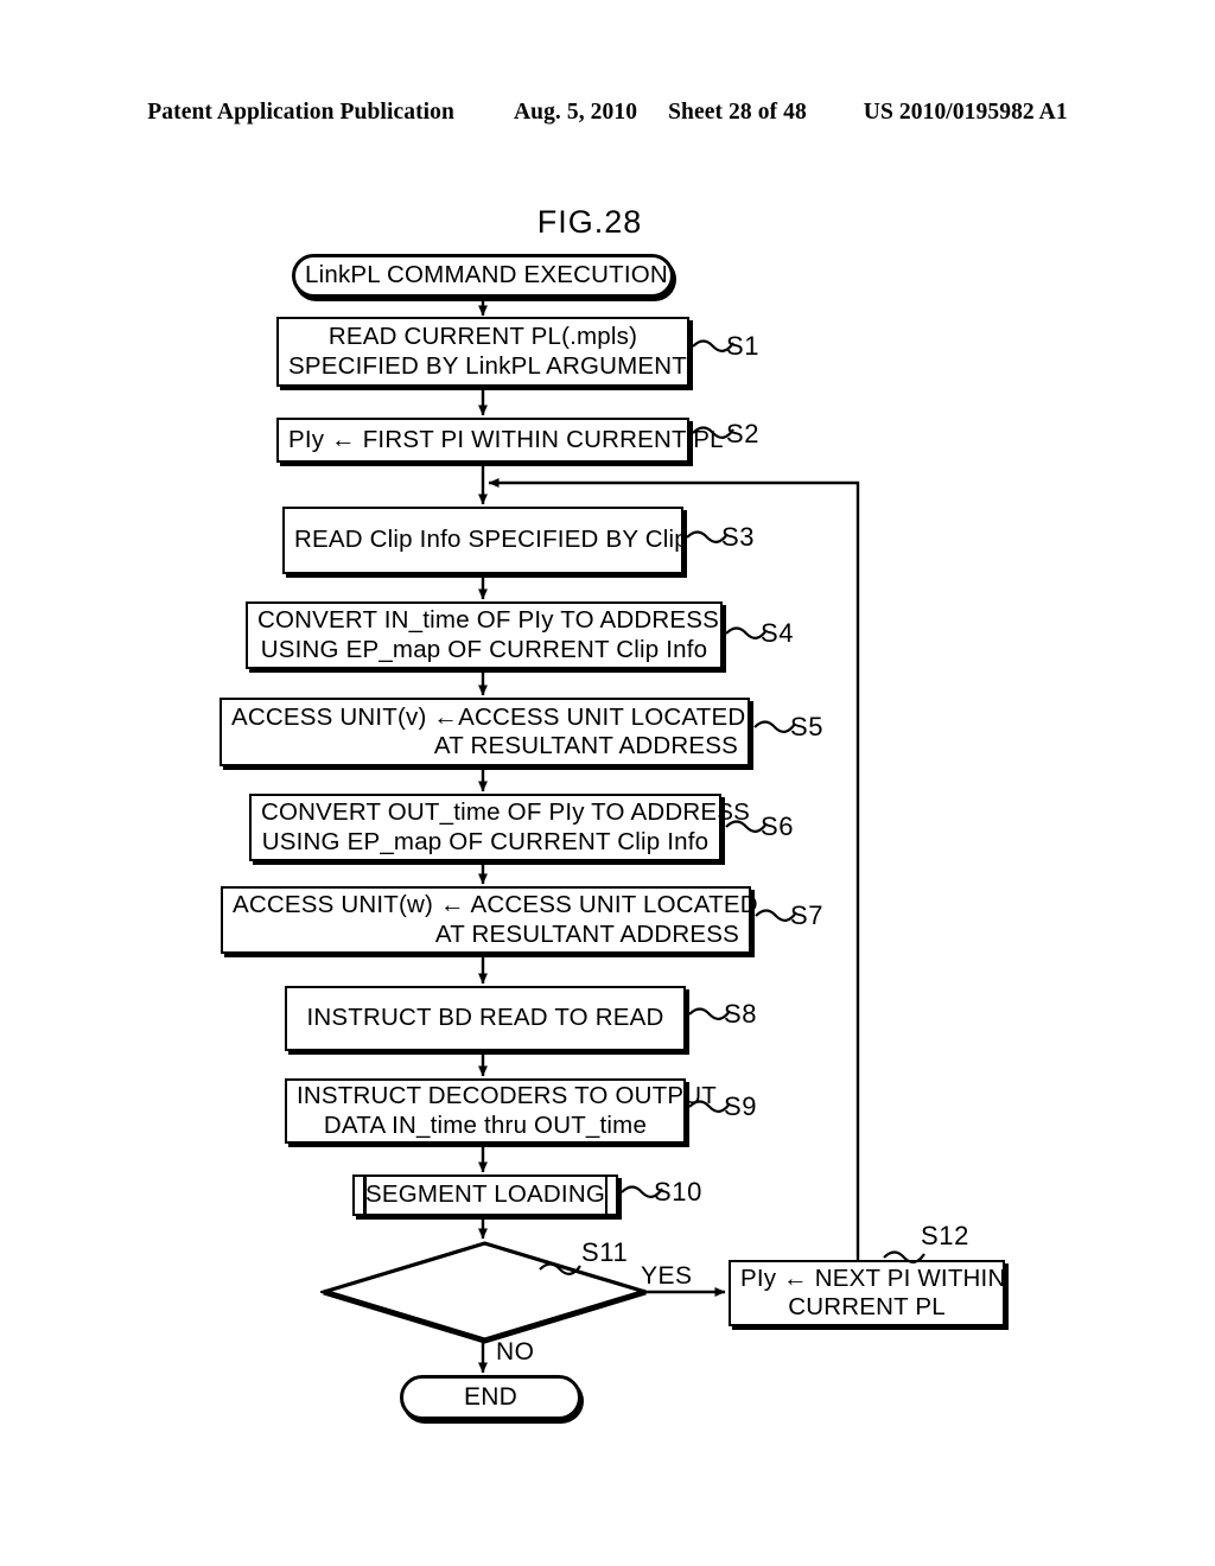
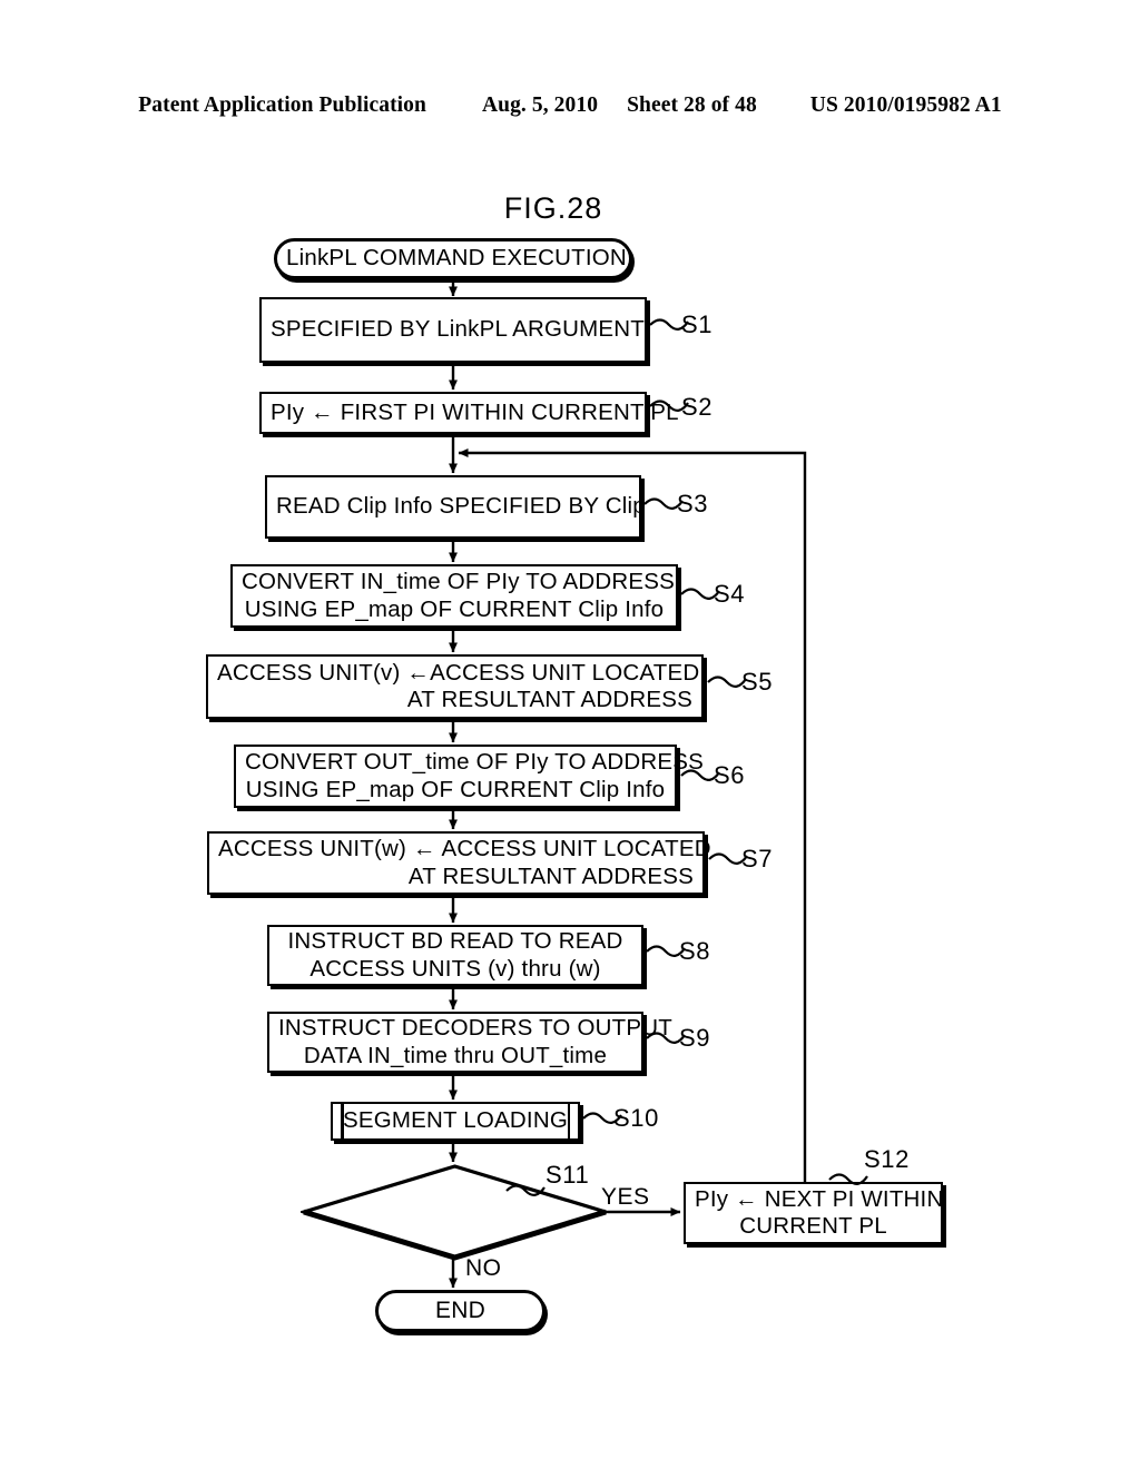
  Patent Application Publication Aug. 5, 2010 Sheet 28 of 48 US 2010/0195982 A1
  FIG.28
  LinkPL COMMAND EXECUTION
- READ CURRENT PL(.mpls)
  SPECIFIED BY LinkPL ARGUMEN
  S1
  PIy ← FIRST PI WITHIN CURREN
  S2
  READ Clip Info SPECIFIED BY Cli
  S3
  CONVERT IN_time OF PIy TO ADDRES
  USING EP_map OF CURRENT Clip Info
  S4
  ACCESS UNIT(v) ←ACCESS UNIT LOCATED
  AT RESULTANT ADDRESS
  S5
  CONVERT OUT_time OF PIy TO ADDRE
  USING EP_map OF CURRENT Clip Info
  S6
  ACCESS UNIT(w) ← ACCESS UNIT LOCATE
  AT RESULTANT ADDRESS
  S7
  INSTRUCT BD READ TO READ
+ ACCESS UNITS (v) thru (w)
  S8
  INSTRUCT DECODERS TO OUT
  DATA IN_time thru OUT_time
  S9
  SEGMENT LOADING
  S10
  S11
  PIy ← NEXT PI WITHI
  CURRENT PL
  S12
  YES
  NO
  END
